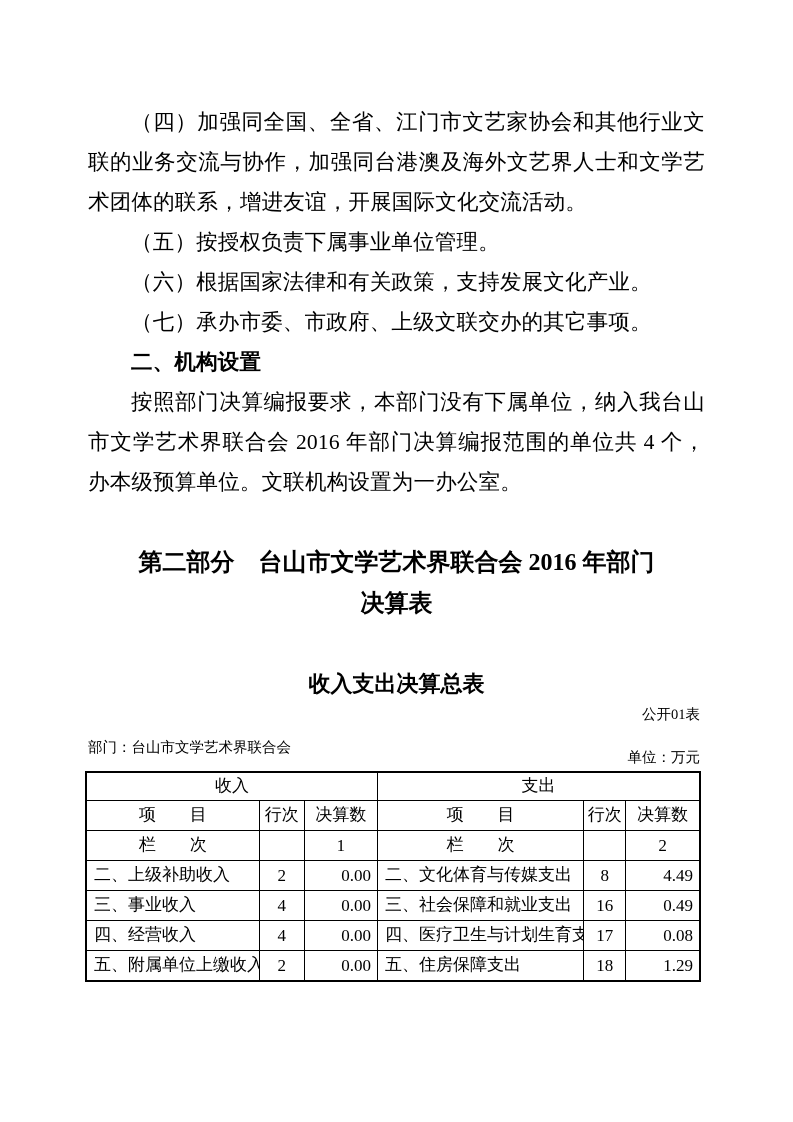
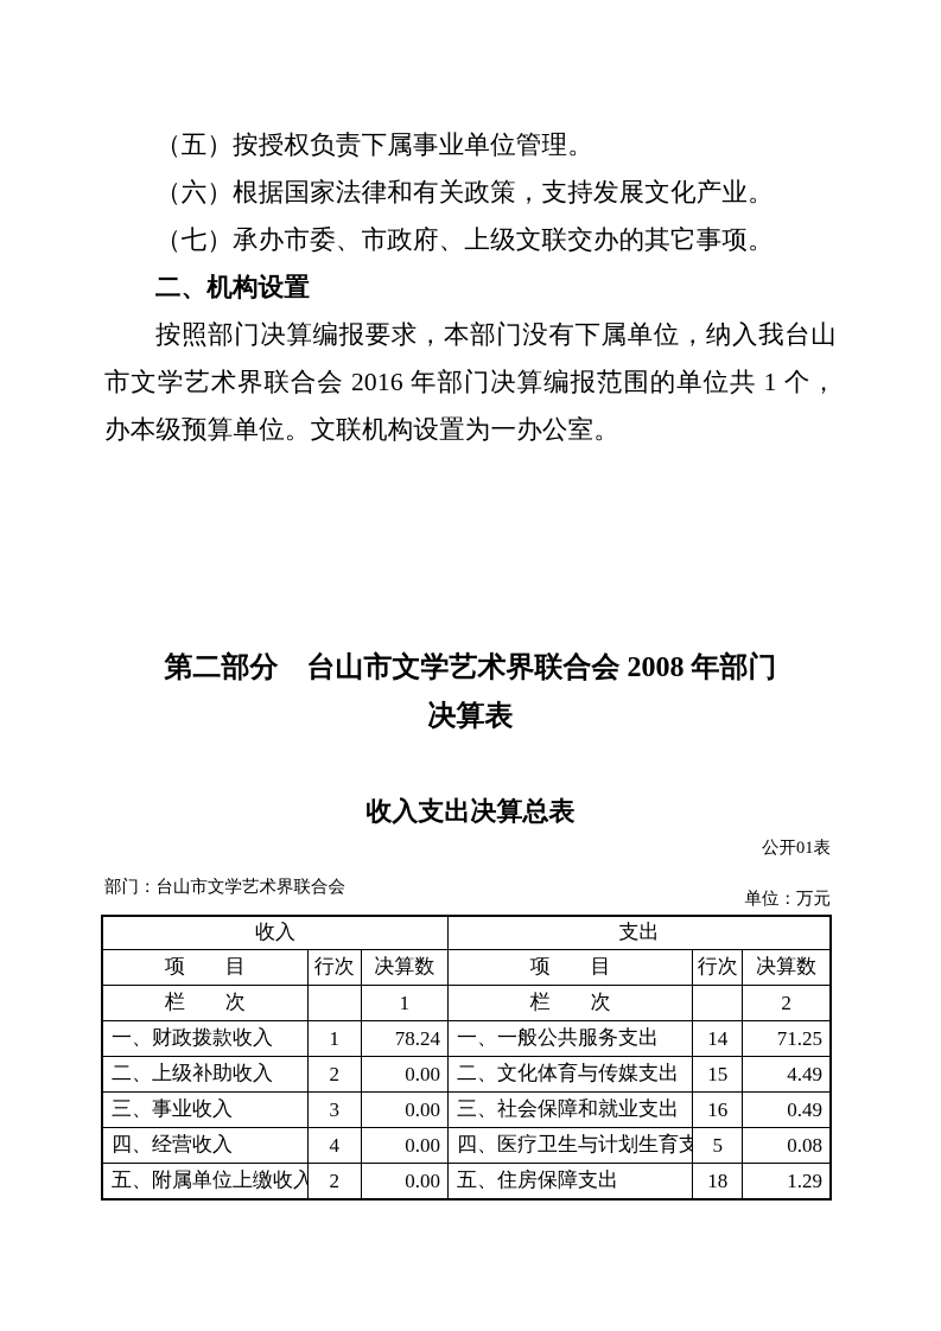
- （四）加强同全国、全省、江门市文艺家协会和其他行业文联的业务交流与协作，加强同台港澳及海外文艺界人士和文学艺术团体的联系，增进友谊，开展国际文化交流活动。
  （五）按授权负责下属事业单位管理。
  （六）根据国家法律和有关政策，支持发展文化产业。
  （七）承办市委、市政府、上级文联交办的其它事项。
  二、机构设置
- 按照部门决算编报要求，本部门没有下属单位，纳入我台山市文学艺术界联合会 2016 年部门决算编报范围的单位共 4 个，办本级预算单位。文联机构设置为一办公室。
+ 按照部门决算编报要求，本部门没有下属单位，纳入我台山市文学艺术界联合会 2016 年部门决算编报范围的单位共 1 个，办本级预算单位。文联机构设置为一办公室。
- 第二部分 台山市文学艺术界联合会 2016 年部门
+ 第二部分 台山市文学艺术界联合会 2008 年部门
  决算表
  收入支出决算总表
  公开01表
  部门：台山市文学艺术界联合会
  单位：万元
  收入	支出
  项 目	行次	决算数	项 目	行次	决算数
  栏 次		1	栏 次		2
+ 一、财政拨款收入	1	78.24	一、一般公共服务支出	14	71.25
- 二、上级补助收入	2	0.00	二、文化体育与传媒支出	8	4.49
+ 二、上级补助收入	2	0.00	二、文化体育与传媒支出	15	4.49
- 三、事业收入	4	0.00	三、社会保障和就业支出	16	0.49
+ 三、事业收入	3	0.00	三、社会保障和就业支出	16	0.49
- 四、经营收入	4	0.00	四、医疗卫生与计划生育支	17	0.08
+ 四、经营收入	4	0.00	四、医疗卫生与计划生育支	5	0.08
  五、附属单位上缴收入	2	0.00	五、住房保障支出	18	1.29
